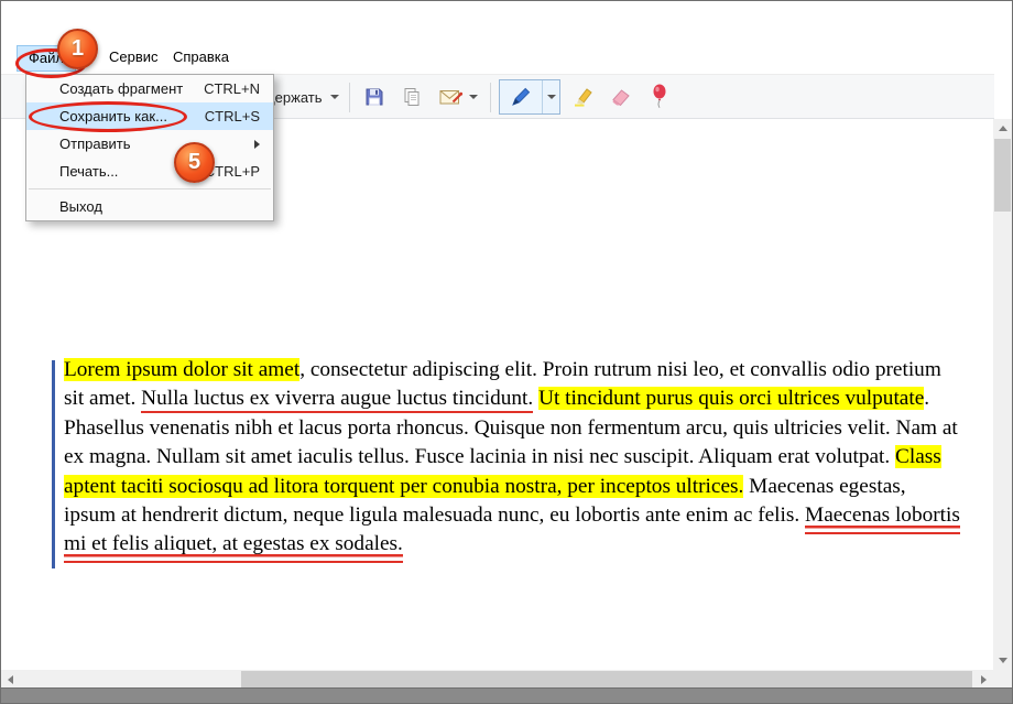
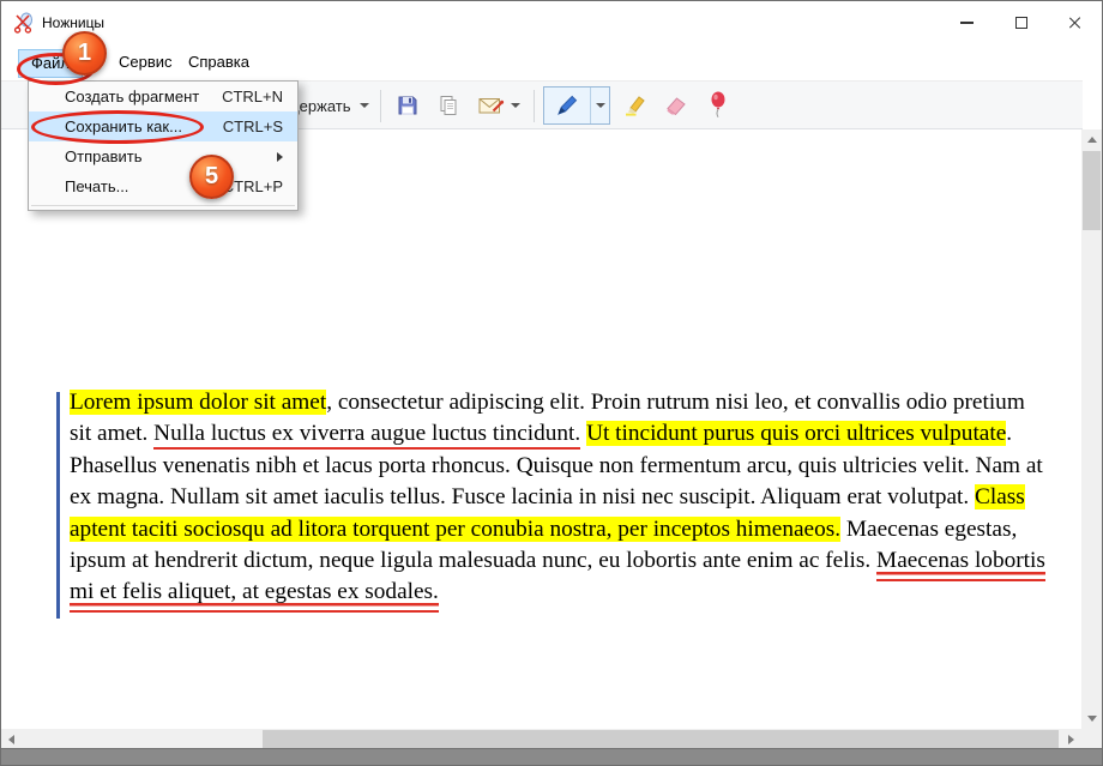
+ Ножницы
  Фай
  Сервис
  Справка
- Lorem ipsum dolor sit amet, consectetur adipiscing elit. Proin rutrum nisi leo, et convallis odio pretium sit amet. Nulla luctus ex viverra augue luctus tincidunt. Ut tincidunt purus quis orci ultrices vulputate. Phasellus venenatis nibh et lacus porta rhoncus. Quisque non fermentum arcu, quis ultricies velit. Nam at ex magna. Nullam sit amet iaculis tellus. Fusce lacinia in nisi nec suscipit. Aliquam erat volutpat. Class aptent taciti sociosqu ad litora torquent per conubia nostra, per inceptos ultrices. Maecenas egestas, ipsum at hendrerit dictum, neque ligula malesuada nunc, eu lobortis ante enim ac felis. Maecenas lobortis mi et felis aliquet, at egestas ex sodales.
+ Lorem ipsum dolor sit amet, consectetur adipiscing elit. Proin rutrum nisi leo, et convallis odio pretium sit amet. Nulla luctus ex viverra augue luctus tincidunt. Ut tincidunt purus quis orci ultrices vulputate. Phasellus venenatis nibh et lacus porta rhoncus. Quisque non fermentum arcu, quis ultricies velit. Nam at ex magna. Nullam sit amet iaculis tellus. Fusce lacinia in nisi nec suscipit. Aliquam erat volutpat. Class aptent taciti sociosqu ad litora torquent per conubia nostra, per inceptos himenaeos. Maecenas egestas, ipsum at hendrerit dictum, neque ligula malesuada nunc, eu lobortis ante enim ac felis. Maecenas lobortis mi et felis aliquet, at egestas ex sodales.
  Создать фрагмент
  CTRL+N
  Сохранить как...
  CTRL+S
  Отправить
  Печать...
  TRL+P
- Выход
  1
  5
